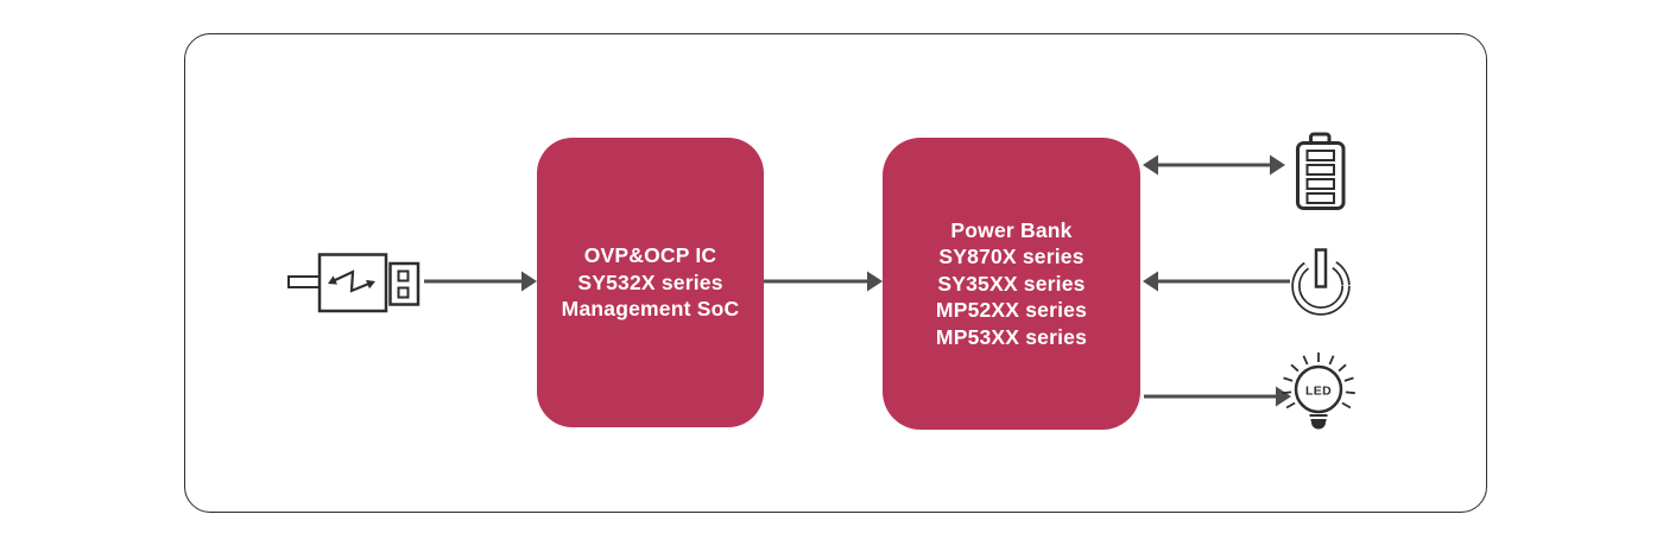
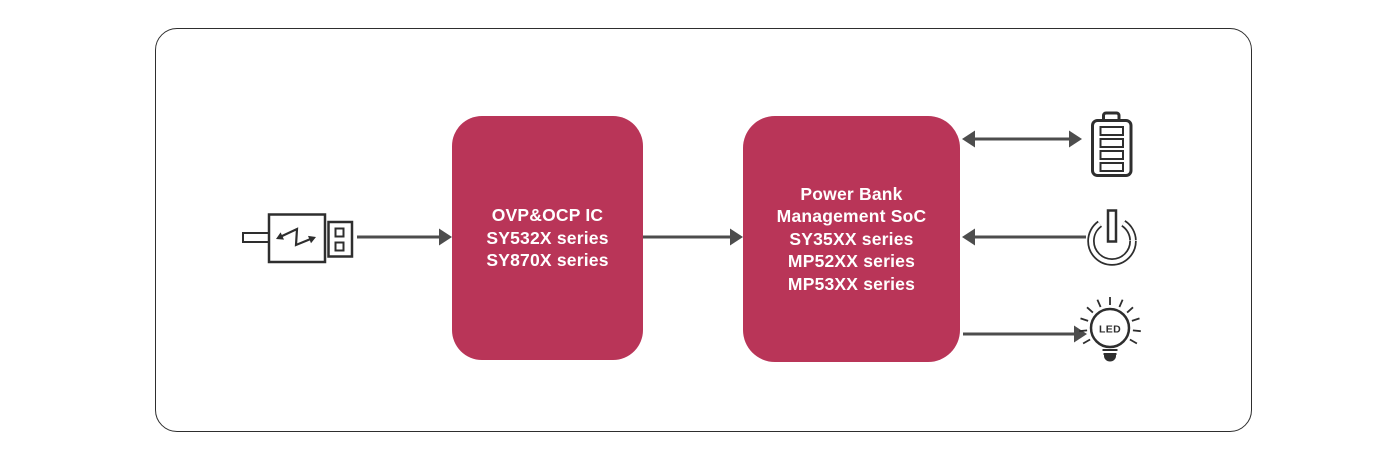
  LED
  OVP&OCP IC
  SY532X series
- Management SoC
+ SY870X series
  Power Bank
- SY870X series
+ Management SoC
  SY35XX series
  MP52XX series
  MP53XX series
